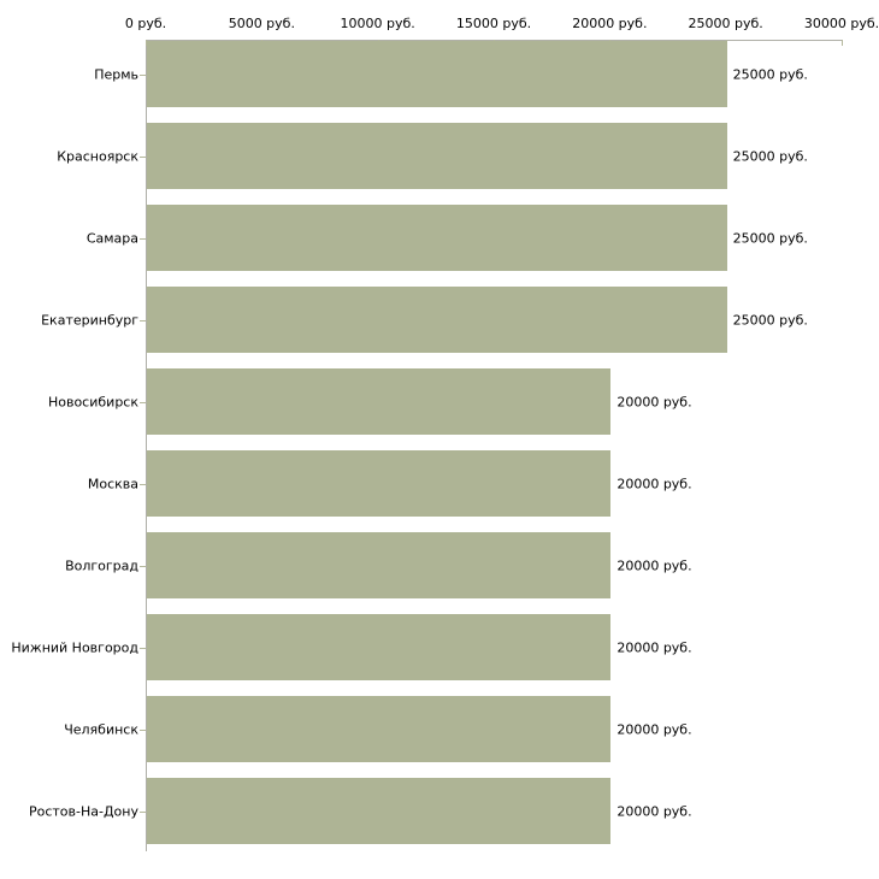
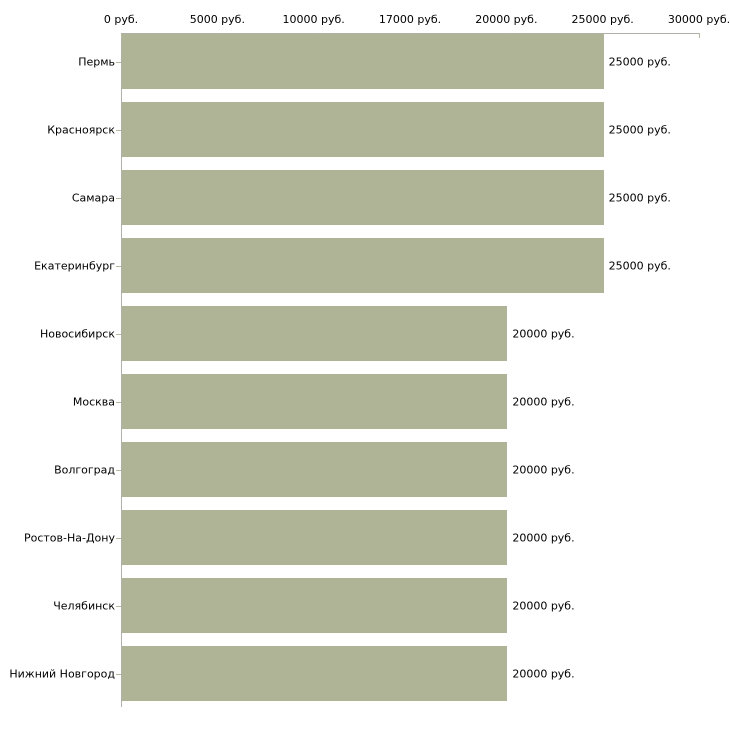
  0 руб.
  5000 руб.
  10000 руб.
- 15000 руб.
+ 17000 руб.
  20000 руб.
  25000 руб.
  30000 руб.
  Пермь
  Красноярск
  Самара
  Екатеринбург
  Новосибирск
  Москва
  Волгоград
- Нижний Новгород
+ Ростов-На-Дону
  Челябинск
- Ростов-На-Дону
+ Нижний Новгород
  25000 руб.
  25000 руб.
  25000 руб.
  25000 руб.
  20000 руб.
  20000 руб.
  20000 руб.
  20000 руб.
  20000 руб.
  20000 руб.
